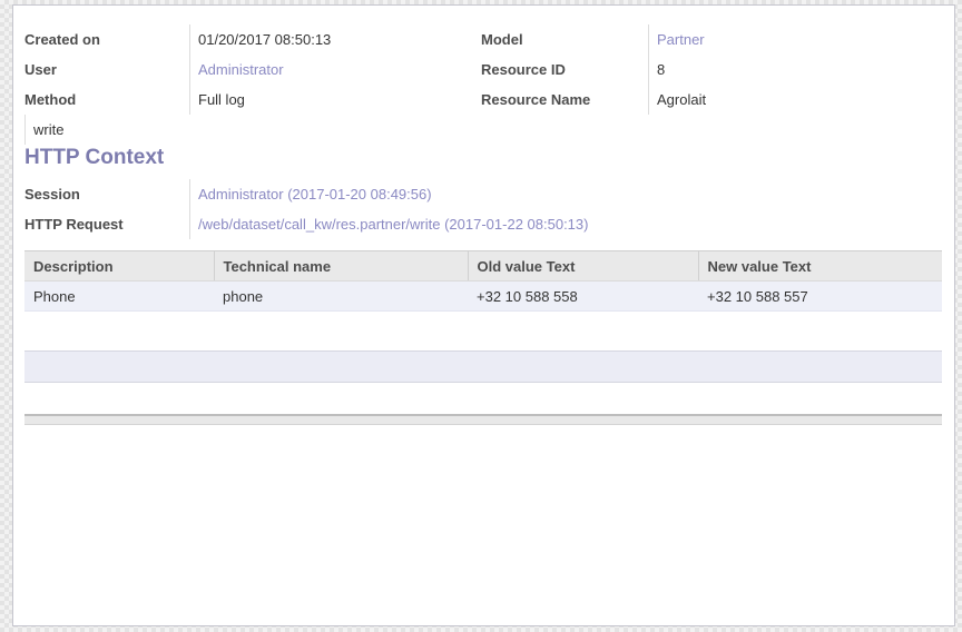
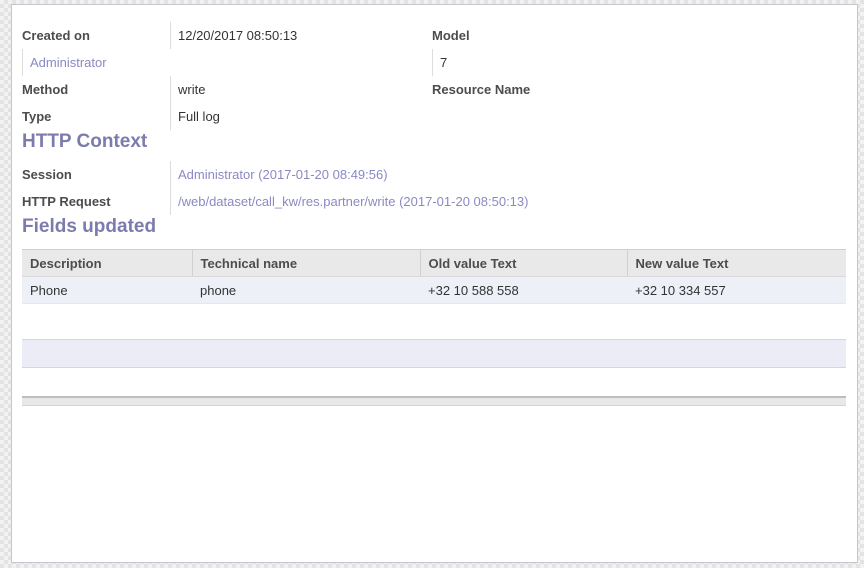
  Created on
- 01/20/2017 08:50:13
+ 12/20/2017 08:50:13
- User
  Administrator
  Method
- Full log
+ write
+ Type
- write
+ Full log
  Model
- Partner
- Resource ID
- 8
+ 7
  Resource Name
- Agrolait
  HTTP Context
  Session
  Administrator (2017-01-20 08:49:56)
  HTTP Request
- /web/dataset/call_kw/res.partner/write (2017-01-22 08:50:13)
+ /web/dataset/call_kw/res.partner/write (2017-01-20 08:50:13)
+ Fields updated
  Description	Technical name	Old value Text	New value Text
- Phone	phone	+32 10 588 558	+32 10 588 557
+ Phone	phone	+32 10 588 558	+32 10 334 557
